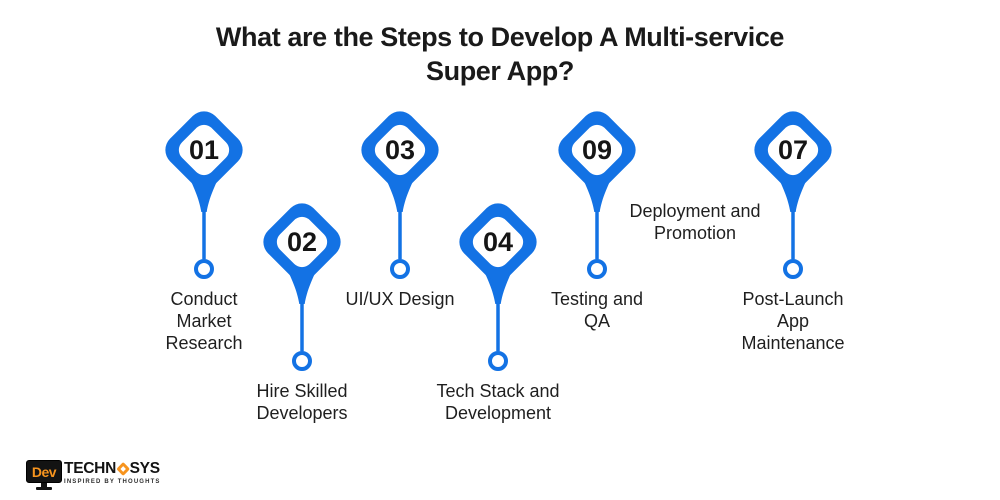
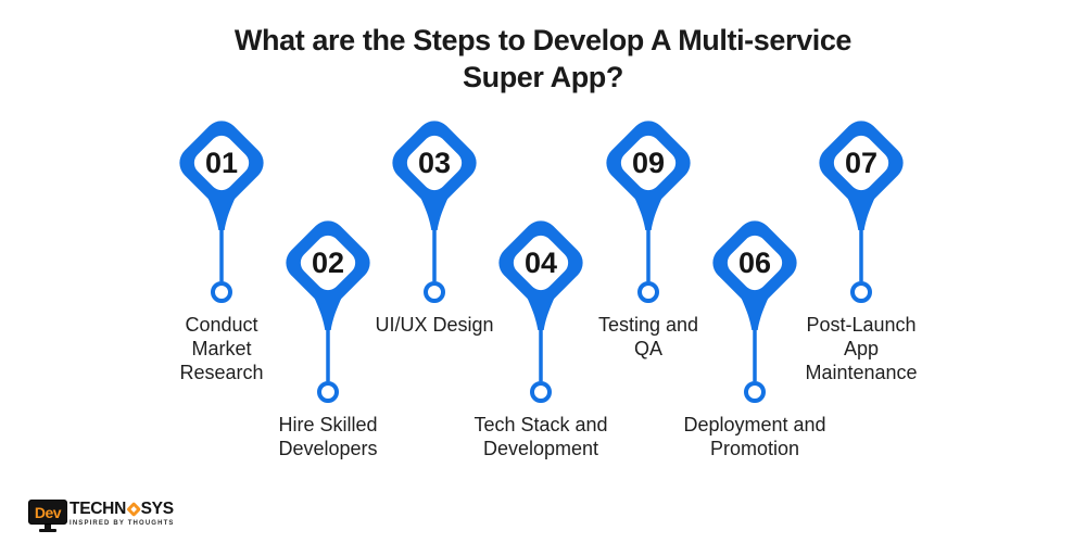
  What are the Steps to Develop A Multi-service
  Super App?
  01
  Conduct
  Market
  Research
  02
  Hire Skilled
  Developers
  03
  UI/UX Design
  04
  Tech Stack and
  Development
  09
  Testing and
  QA
+ 06
  Deployment and
  Promotion
  07
  Post-Launch
  App
  Maintenance
  Dev
  TECHN
  SYS
